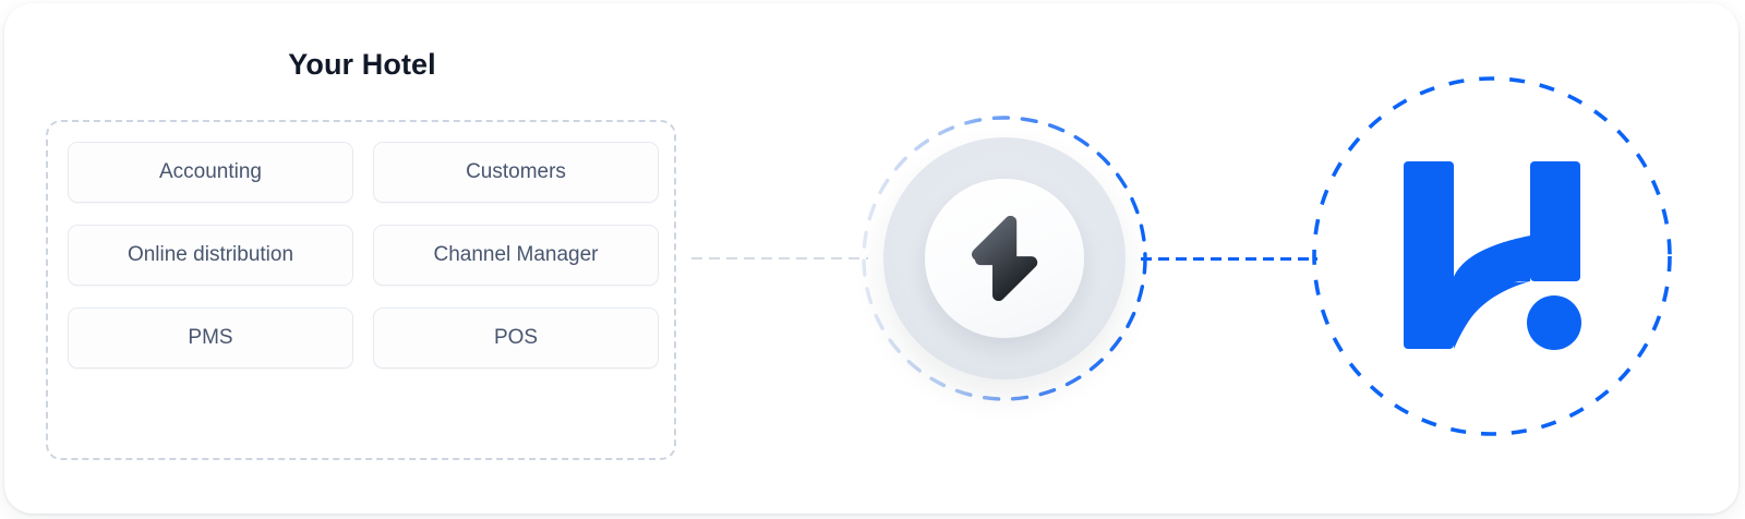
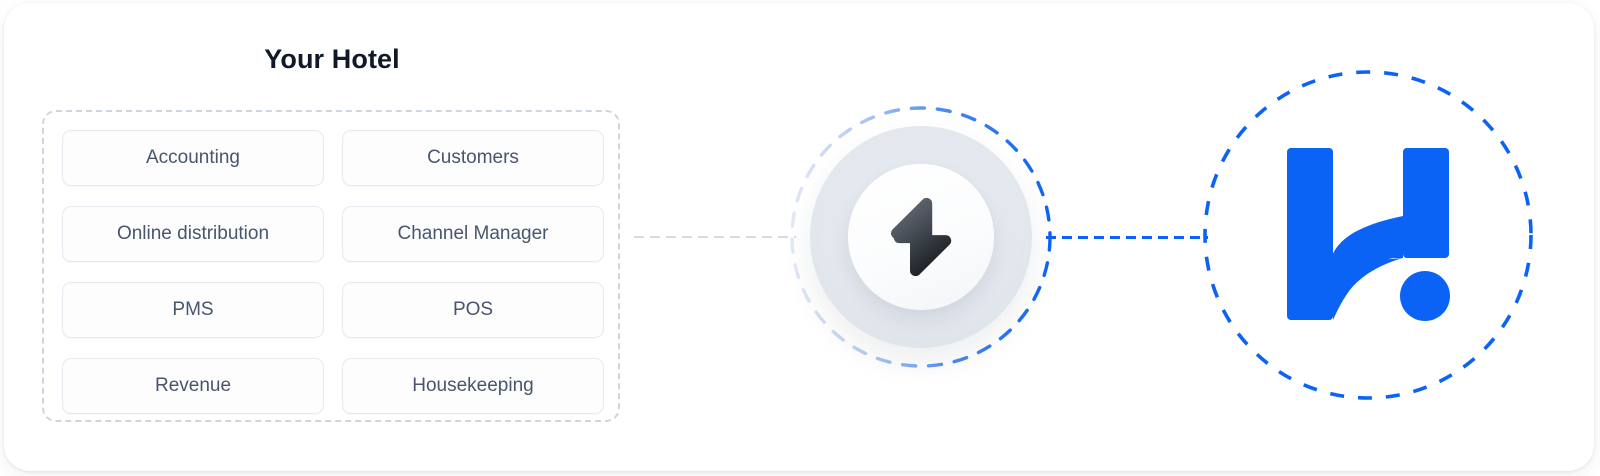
  Your Hotel
  Accounting
  Customers
  Online distribution
  Channel Manager
  PMS
  POS
+ Revenue
+ Housekeeping
